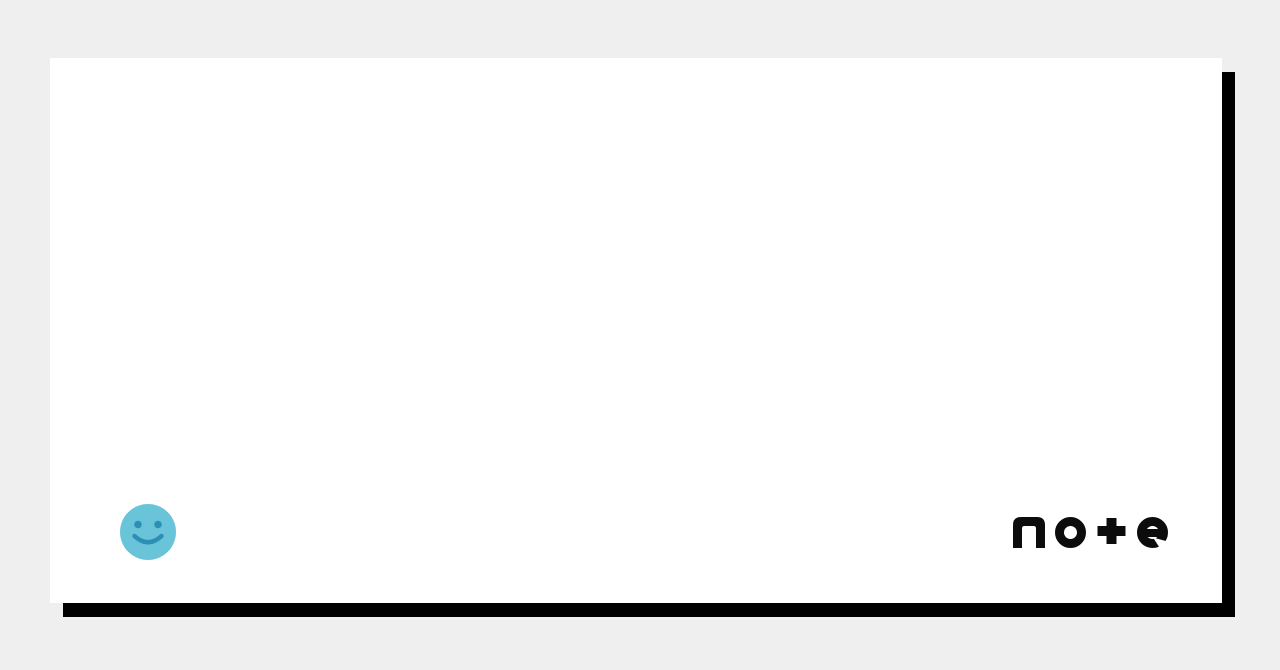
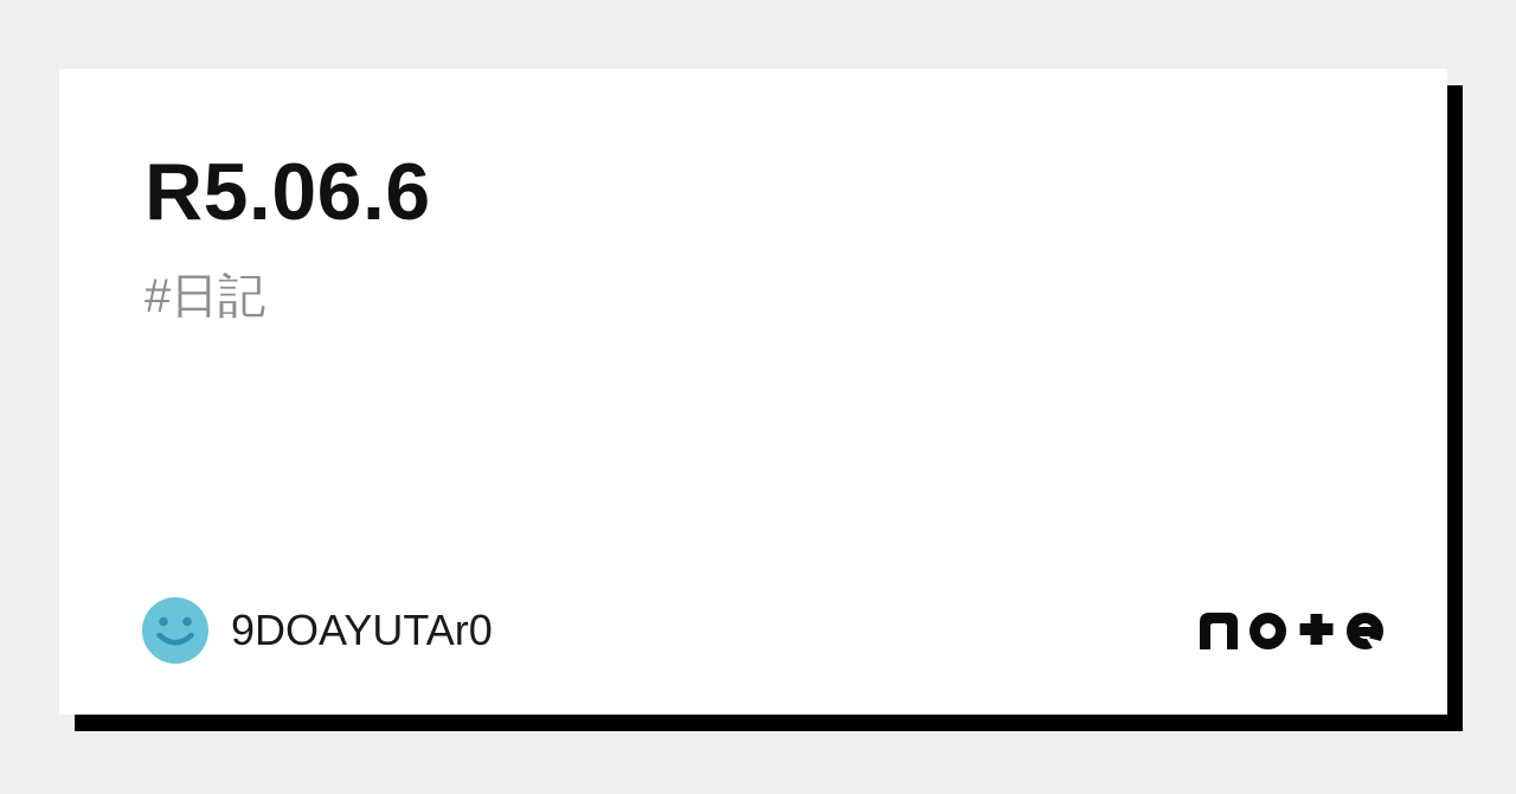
+ R5.06.6
+ #日記
+ 9DOAYUTAr0
